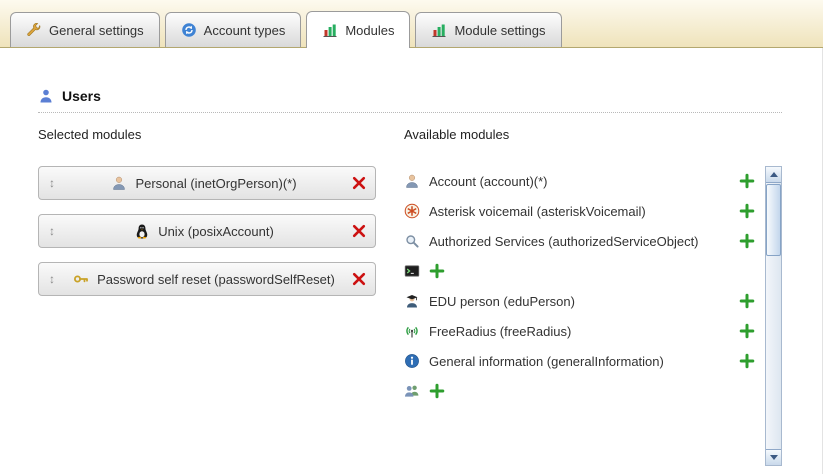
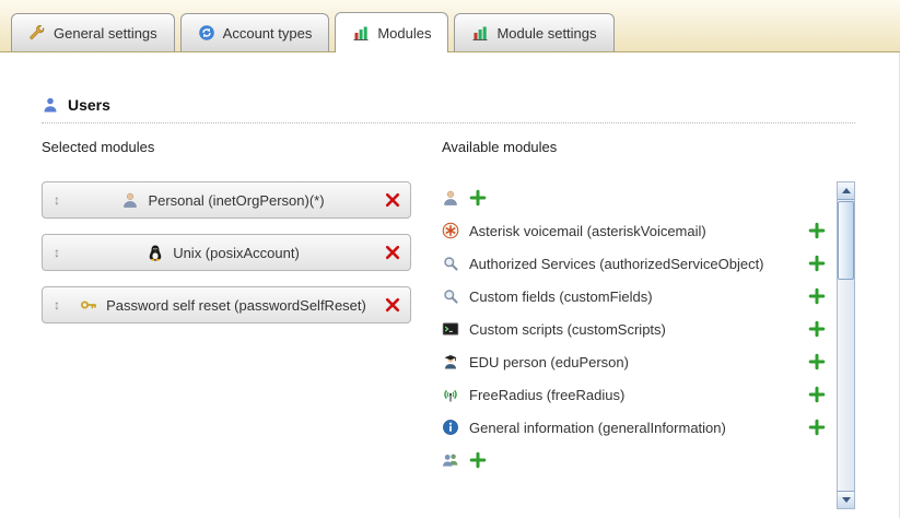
  General settings
  Account types
  Modules
  Module settings
  Users
  Selected modules
  ↕
  Personal (inetOrgPerson)(*)
  ↕
  Unix (posixAccount)
  ↕
  Password self reset (passwordSelfReset)
  Available modules
- Account (account)(*)
  Asterisk voicemail (asteriskVoicemail)
  Authorized Services (authorizedServiceObject)
+ Custom fields (customFields)
+ Custom scripts (customScripts)
  EDU person (eduPerson)
  FreeRadius (freeRadius)
  General information (generalInformation)
